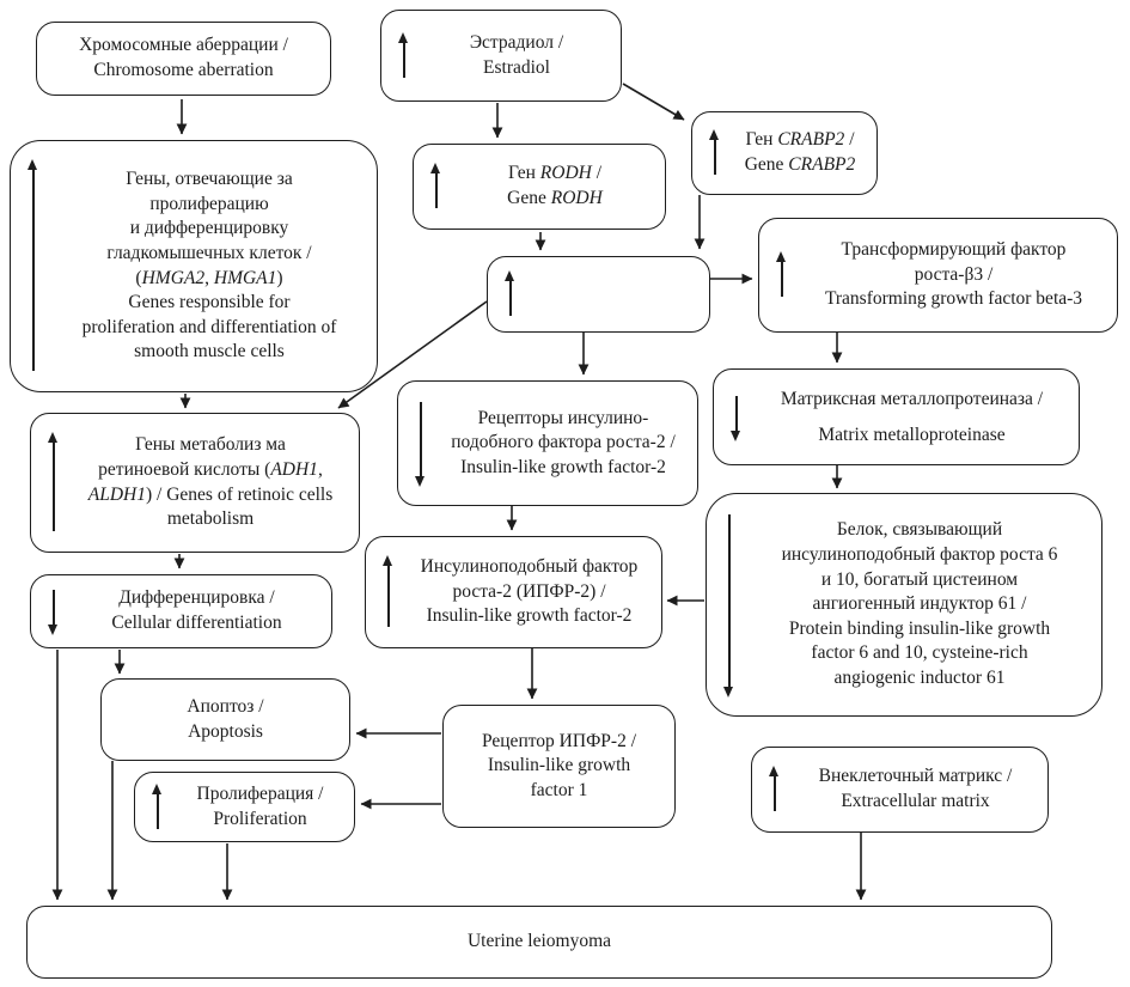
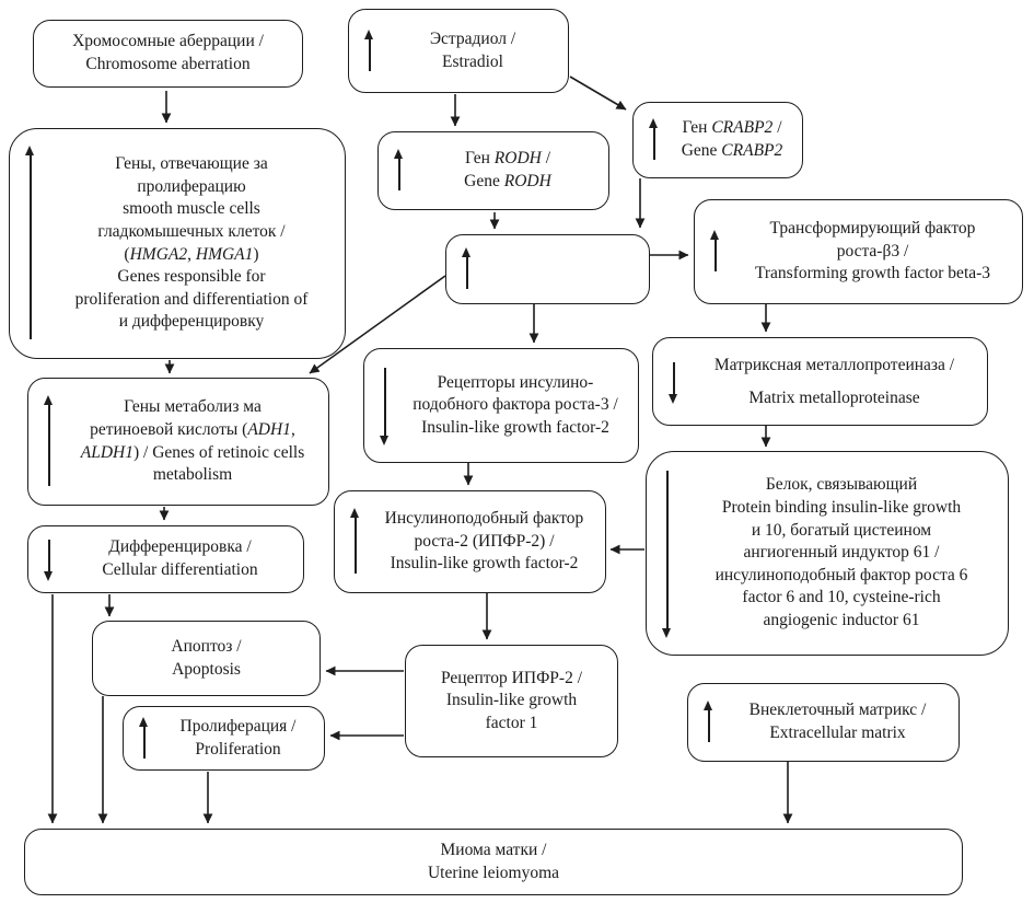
  Хромосомные аберрации /
  Chromosome aberration
  Эстрадиол /
  Estradiol
  Ген CRABP2 /
  Gene CRABP2
  Ген RODH /
  Gene RODH
  Гены, отвечающие за
  пролиферацию
- и дифференцировку
+ smooth muscle cells
  гладкомышечных клеток /
  (HMGA2, HMGA1)
  Genes responsible for
  proliferation and differentiation of
- smooth muscle cells
+ и дифференцировку
  Трансформирующий фактор
  роста-β3 /
  Transforming growth factor beta-3
  Матриксная металлопротеиназа /
  Matrix metalloproteinase
  Рецепторы инсулино-
- подобного фактора роста-2 /
+ подобного фактора роста-3 /
  Insulin-like growth factor-2
  Гены метаболиз ма
  ретиноевой кислоты (ADH1,
  ALDH1) / Genes of retinoic cells
  metabolism
  Инсулиноподобный фактор
  роста-2 (ИПФР-2) /
  Insulin-like growth factor-2
  Белок, связывающий
- инсулиноподобный фактор роста 6
+ Protein binding insulin-like growth
  и 10, богатый цистеином
  ангиогенный индуктор 61 /
- Protein binding insulin-like growth
+ инсулиноподобный фактор роста 6
  factor 6 and 10, cysteine-rich
  angiogenic inductor 61
  Дифференцировка /
  Cellular differentiation
  Апоптоз /
  Apoptosis
  Пролиферация /
  Proliferation
  Рецептор ИПФР-2 /
  Insulin-like growth
  factor 1
  Внеклеточный матрикс /
  Extracellular matrix
+ Миома матки /
  Uterine leiomyoma
